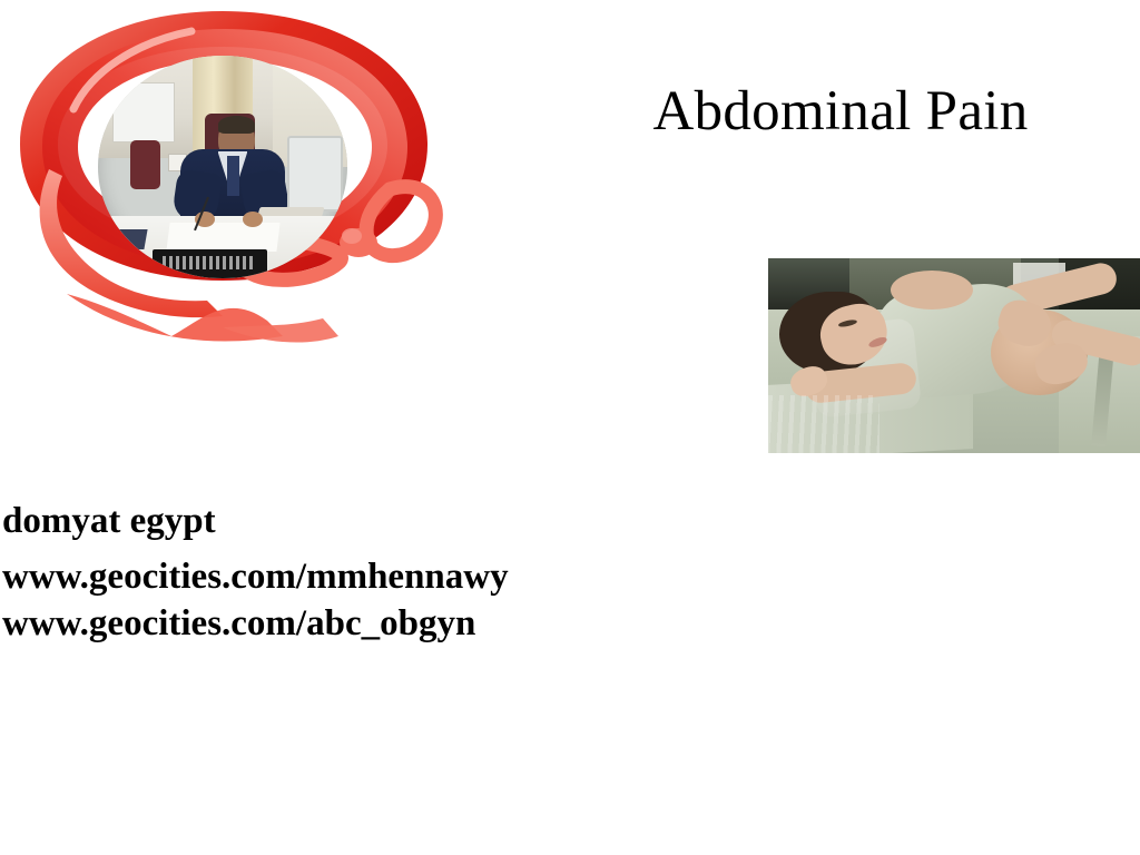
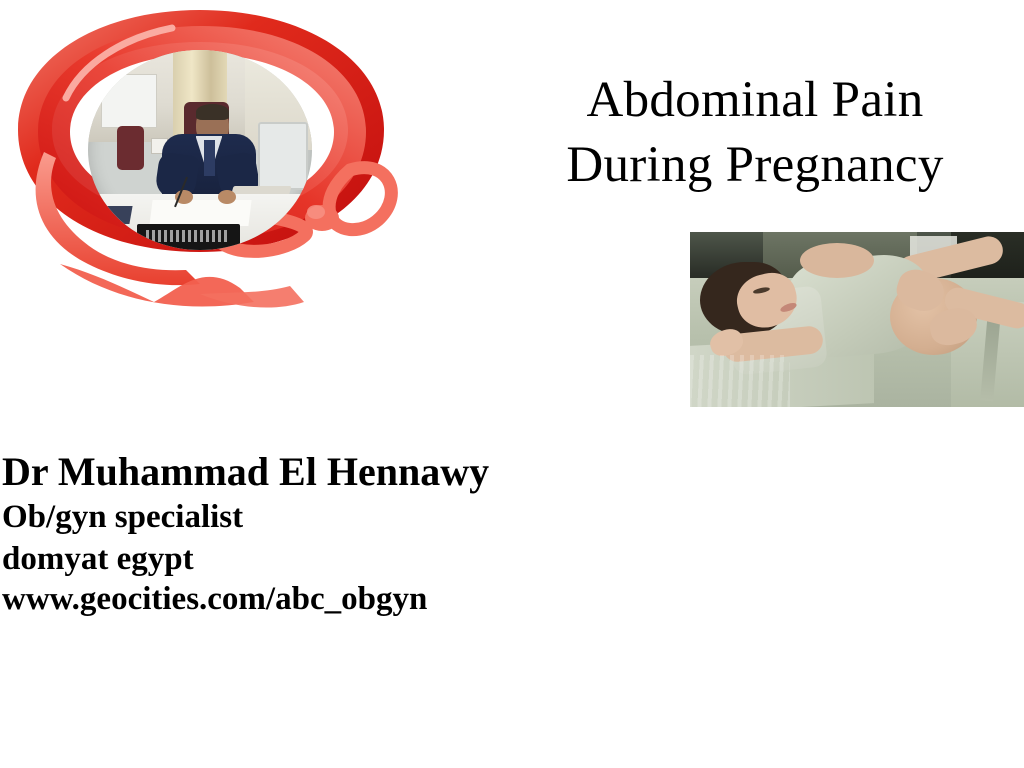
  Abdominal Pain
+ During Pregnancy
+ Dr Muhammad El Hennawy
+ Ob/gyn specialist
  domyat egypt
- www.geocities.com/mmhennawy
  www.geocities.com/abc_obgyn
